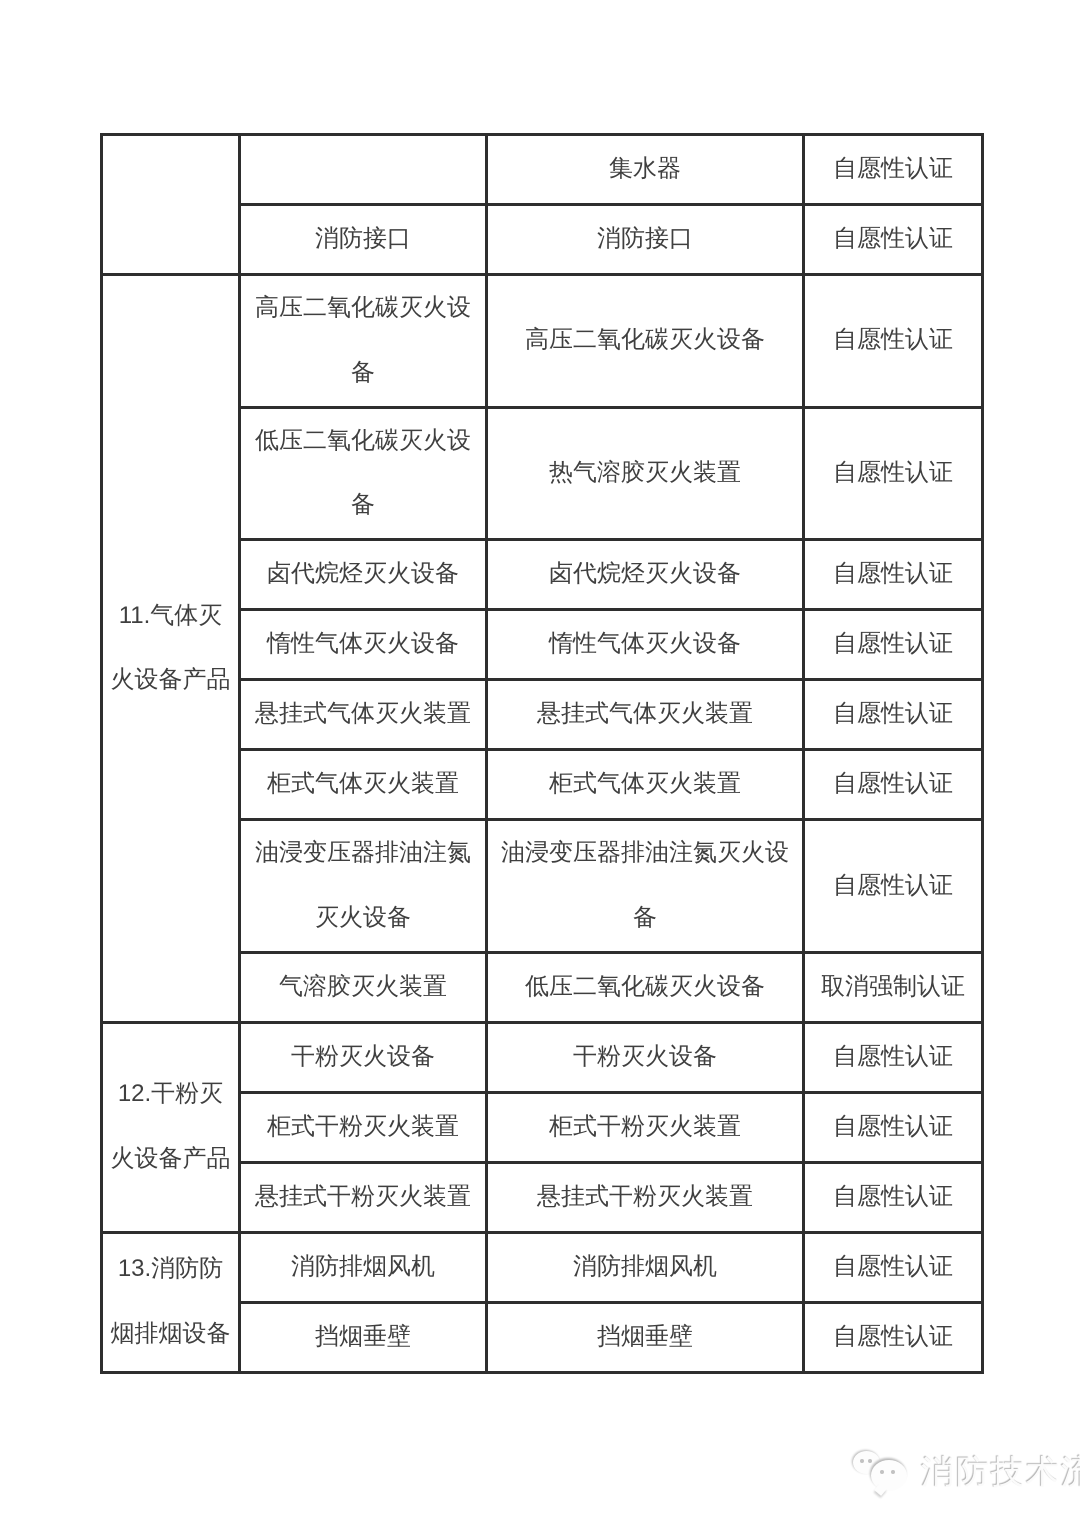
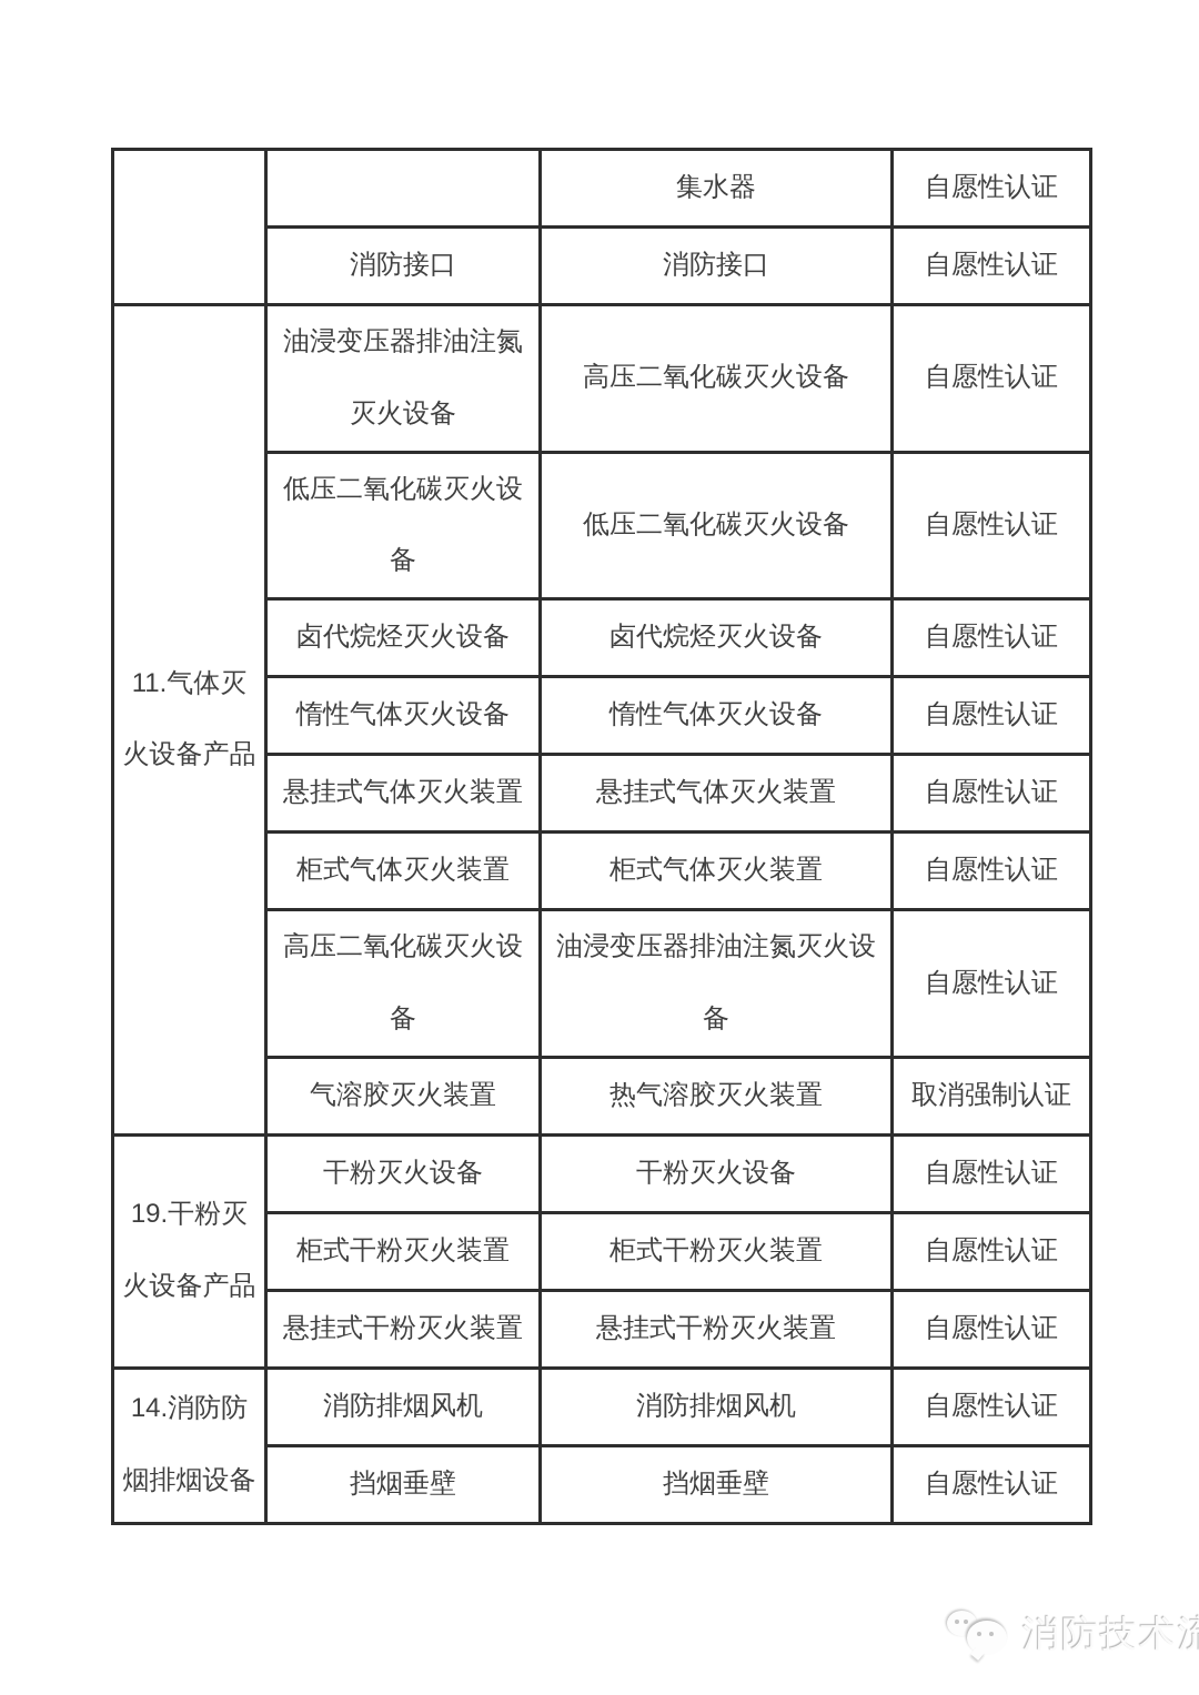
  		集水器	自愿性认证
  消防接口	消防接口	自愿性认证
- 11.气体灭 火设备产品	高压二氧化碳灭火设 备	高压二氧化碳灭火设备	自愿性认证
+ 11.气体灭 火设备产品	油浸变压器排油注氮 灭火设备	高压二氧化碳灭火设备	自愿性认证
- 低压二氧化碳灭火设 备	热气溶胶灭火装置	自愿性认证
+ 低压二氧化碳灭火设 备	低压二氧化碳灭火设备	自愿性认证
  卤代烷烃灭火设备	卤代烷烃灭火设备	自愿性认证
  惰性气体灭火设备	惰性气体灭火设备	自愿性认证
  悬挂式气体灭火装置	悬挂式气体灭火装置	自愿性认证
  柜式气体灭火装置	柜式气体灭火装置	自愿性认证
- 油浸变压器排油注氮 灭火设备	油浸变压器排油注氮灭火设 备	自愿性认证
+ 高压二氧化碳灭火设 备	油浸变压器排油注氮灭火设 备	自愿性认证
- 气溶胶灭火装置	低压二氧化碳灭火设备	取消强制认证
+ 气溶胶灭火装置	热气溶胶灭火装置	取消强制认证
- 12.干粉灭 火设备产品	干粉灭火设备	干粉灭火设备	自愿性认证
+ 19.干粉灭 火设备产品	干粉灭火设备	干粉灭火设备	自愿性认证
  柜式干粉灭火装置	柜式干粉灭火装置	自愿性认证
  悬挂式干粉灭火装置	悬挂式干粉灭火装置	自愿性认证
- 13.消防防 烟排烟设备	消防排烟风机	消防排烟风机	自愿性认证
+ 14.消防防 烟排烟设备	消防排烟风机	消防排烟风机	自愿性认证
  挡烟垂壁	挡烟垂壁	自愿性认证
  消防技术流
